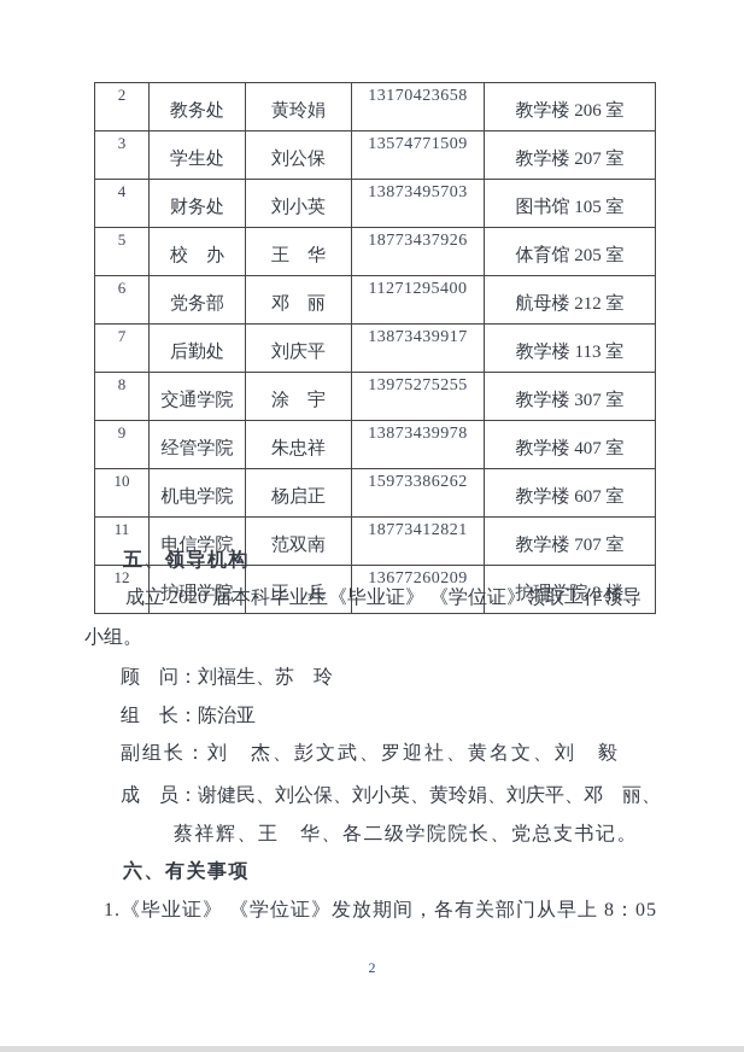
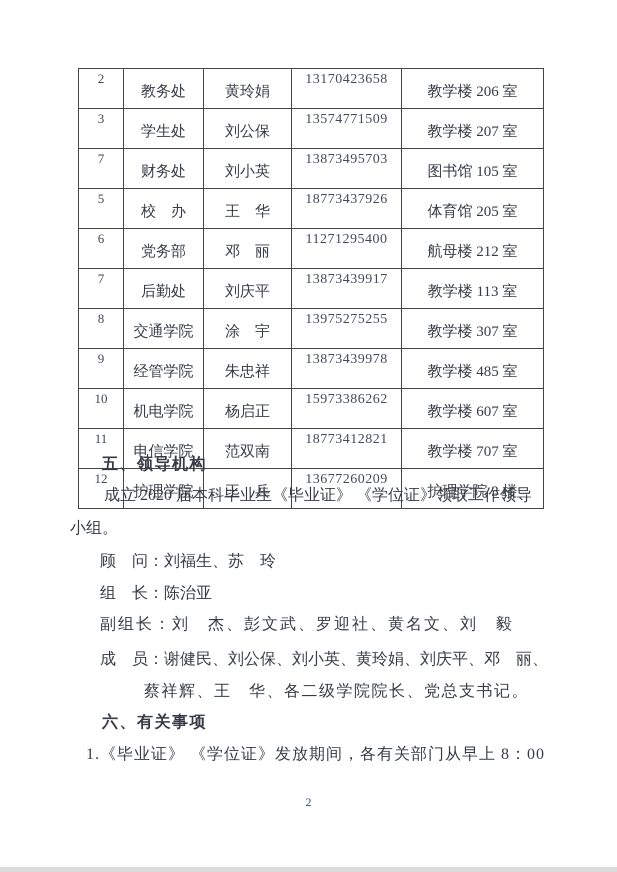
  2	教务处	黄玲娟	13170423658	教学楼 206 室
  3	学生处	刘公保	13574771509	教学楼 207 室
- 4	财务处	刘小英	13873495703	图书馆 105 室
+ 7	财务处	刘小英	13873495703	图书馆 105 室
  5	校 办	王 华	18773437926	体育馆 205 室
  6	党务部	邓 丽	11271295400	航母楼 212 室
  7	后勤处	刘庆平	13873439917	教学楼 113 室
  8	交通学院	涂 宇	13975275255	教学楼 307 室
- 9	经管学院	朱忠祥	13873439978	教学楼 407 室
+ 9	经管学院	朱忠祥	13873439978	教学楼 485 室
  10	机电学院	杨启正	15973386262	教学楼 607 室
  11	电信学院	范双南	18773412821	教学楼 707 室
  12	护理学院	王 兵	13677260209	护理学院 3 楼
  五、领导机构
  成立 2020 届本科毕业生《毕业证》 《学位证》领取工作领导
  小组。
  顾 问：刘福生、苏 玲
  组 长：陈治亚
  副组长：刘 杰、彭文武、罗迎社、黄名文、刘 毅
  成 员：谢健民、刘公保、刘小英、黄玲娟、刘庆平、邓 丽、
  蔡祥辉、王 华、各二级学院院长、党总支书记。
  六、有关事项
- 1.《毕业证》 《学位证》发放期间，各有关部门从早上 8：05
+ 1.《毕业证》 《学位证》发放期间，各有关部门从早上 8：00
  2
